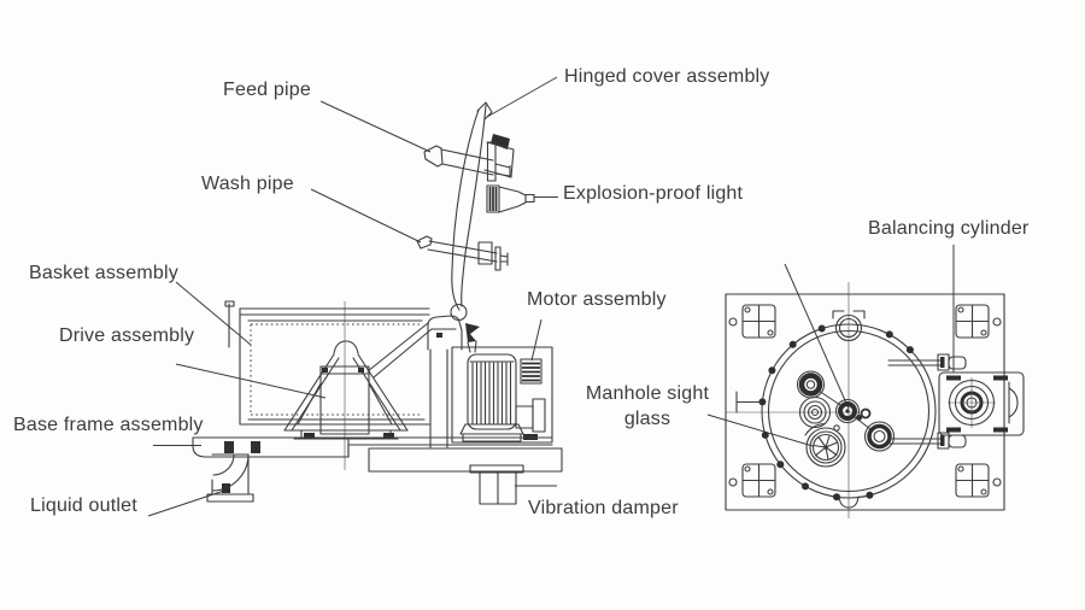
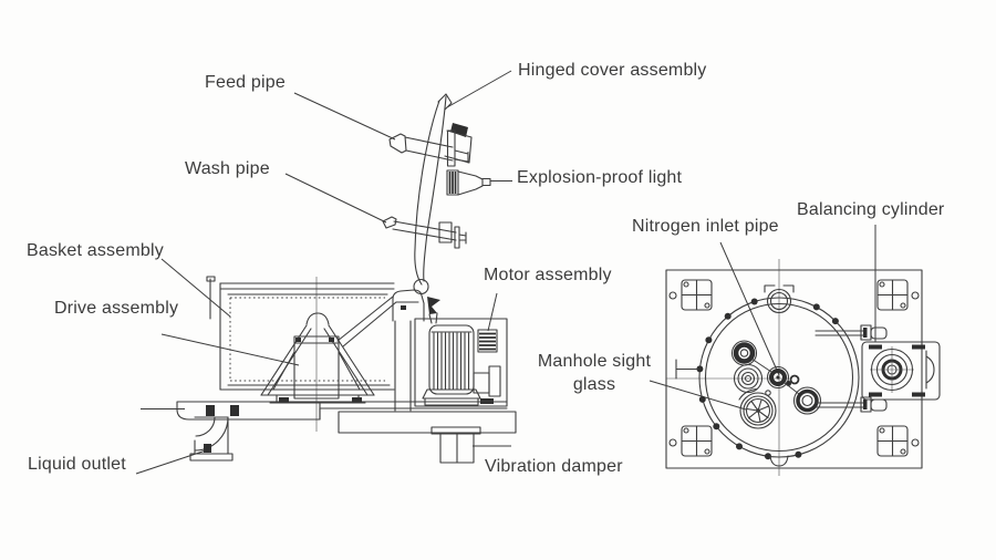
  Feed pipe
  Hinged cover assembly
  Wash pipe
  Explosion-proof light
  Basket assembly
+ Nitrogen inlet pipe
  Balancing cylinder
  Drive assembly
  Motor assembly
  Manhole sight glass
- Base frame assembly
  Liquid outlet
  Vibration damper
